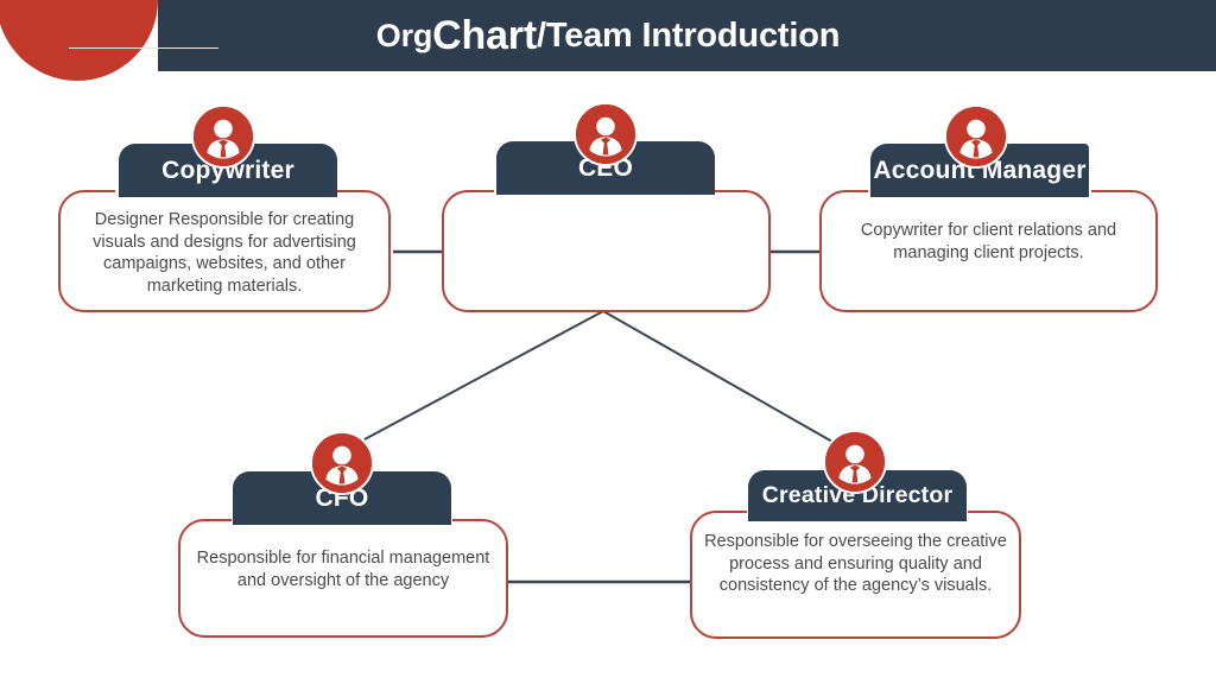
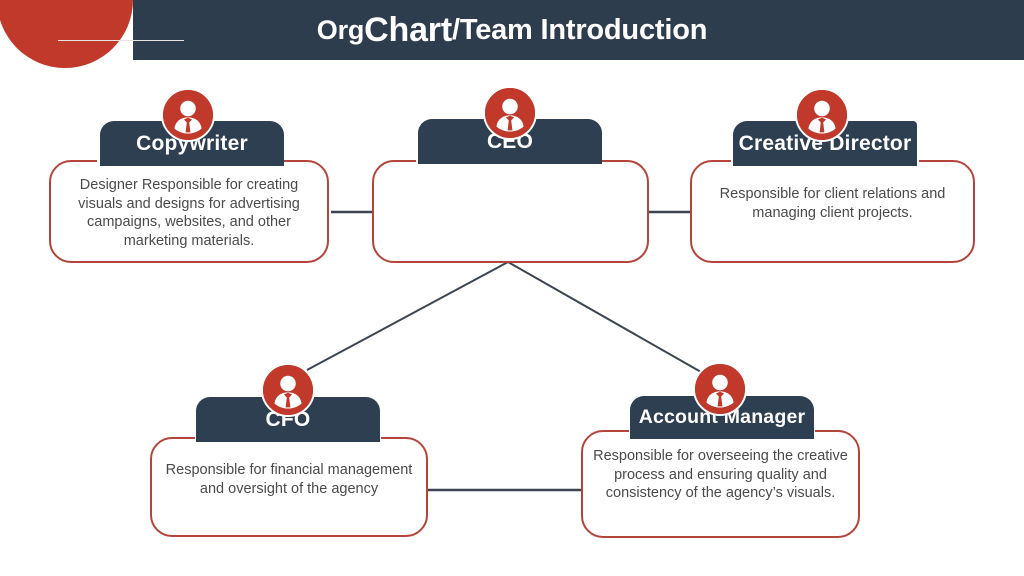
  Org
  Chart
  /Team Introduction
  Designer Responsible for creating visuals and designs for advertising campaigns, websites, and other marketing materials.
  Copywriter
  CEO
- Copywriter for client relations and managing client projects.
+ Responsible for client relations and managing client projects.
- Account Manager
+ Creative Director
  Responsible for financial management and oversight of the agency
  CFO
  Responsible for overseeing the creative process and ensuring quality and consistency of the agency’s visuals.
- Creative Director
+ Account Manager
